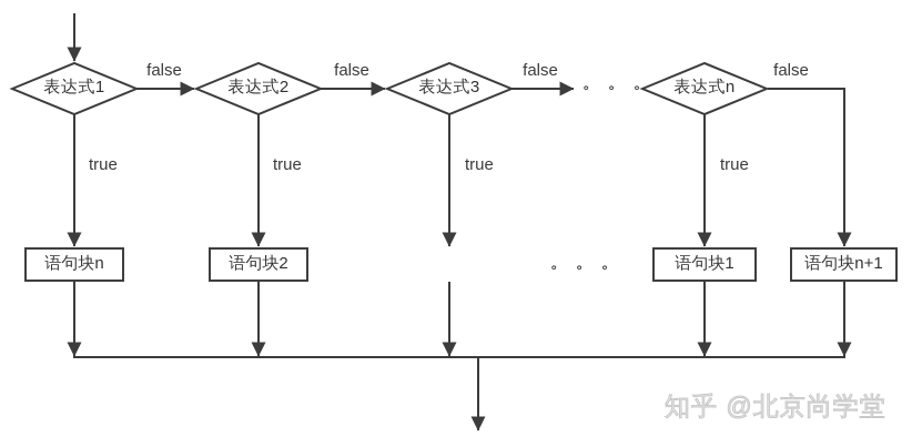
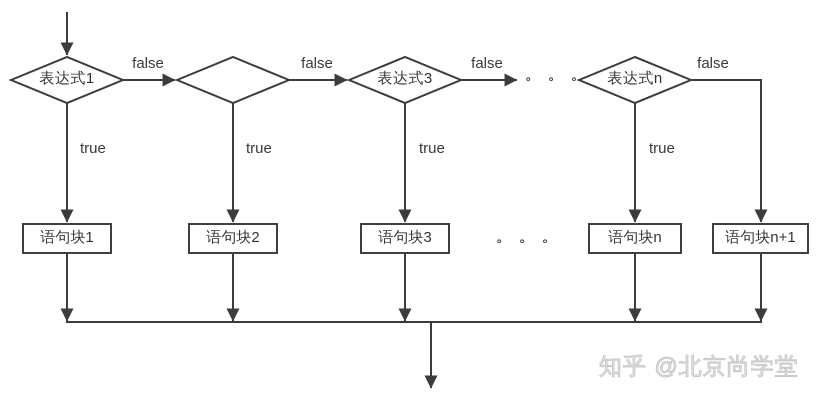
  表达式1
- 表达式2
  表达式3
  表达式n
  false
  false
  false
  false
  true
  true
  true
  true
- 语句块n
+ 语句块1
  语句块2
+ 语句块3
- 语句块1
+ 语句块n
  语句块n+1
  ∘ ∘ ∘
  ∘ ∘ ∘
  知乎 @北京尚学堂
